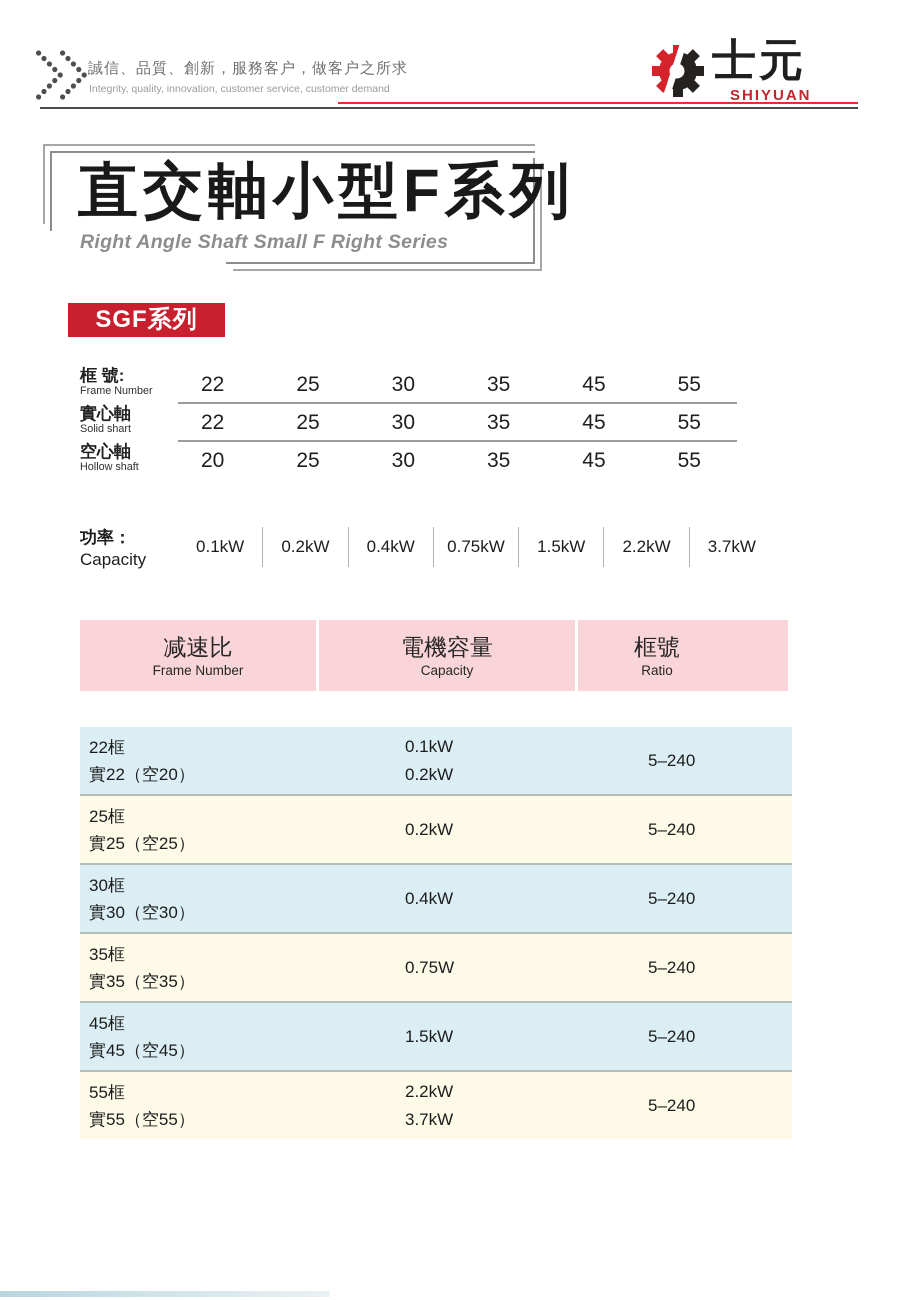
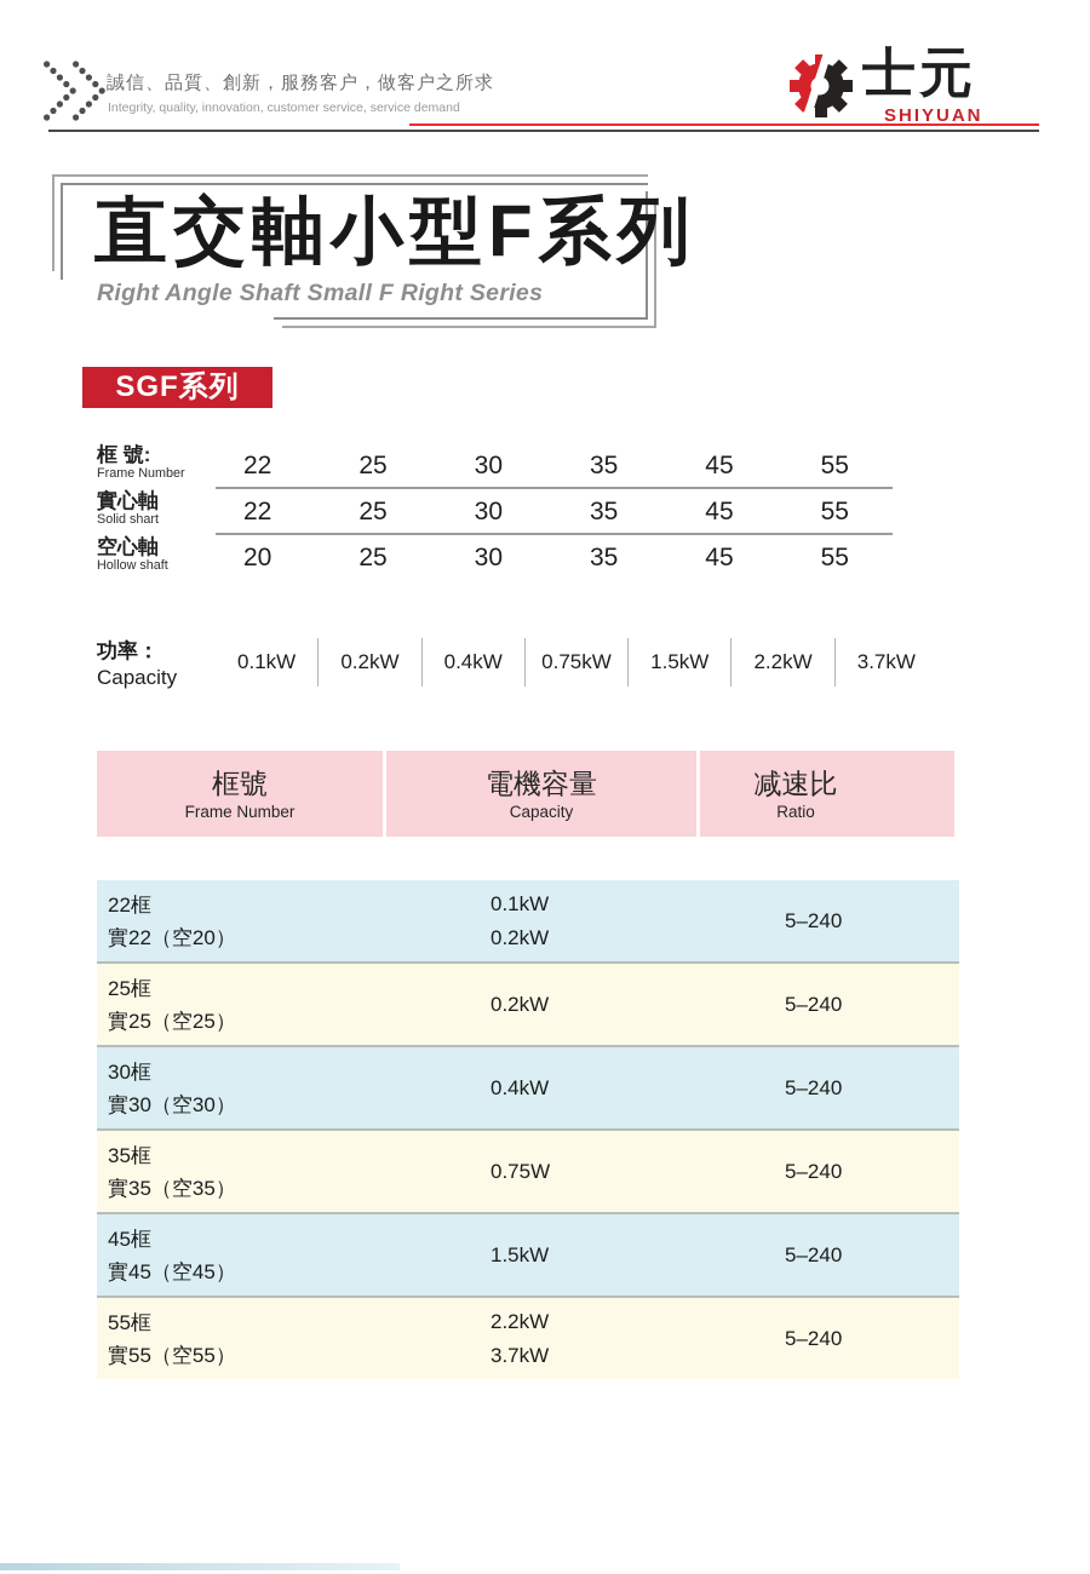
  誠信、品質、創新，服務客户，做客户之所求
- Integrity, quality, innovation, customer service, customer demand
+ Integrity, quality, innovation, customer service, service demand
  士元
  SHIYUAN
  直交軸小型F系列
  Right Angle Shaft Small F Right Series
  SGF系列
  框 號:
  Frame Number
  22
  25
  30
  35
  45
  55
  實心軸
  Solid shart
  22
  25
  30
  35
  45
  55
  空心軸
  Hollow shaft
  20
  25
  30
  35
  45
  55
  功率：
  Capacity
  0.1kW
  0.2kW
  0.4kW
  0.75kW
  1.5kW
  2.2kW
  3.7kW
- 减速比
+ 框號
  Frame Number
  電機容量
  Capacity
- 框號
+ 减速比
  Ratio
  22框
  實22（空20）
  0.1kW
  0.2kW
  5–240
  25框
  實25（空25）
  0.2kW
  5–240
  30框
  實30（空30）
  0.4kW
  5–240
  35框
  實35（空35）
  0.75W
  5–240
  45框
  實45（空45）
  1.5kW
  5–240
  55框
  實55（空55）
  2.2kW
  3.7kW
  5–240
